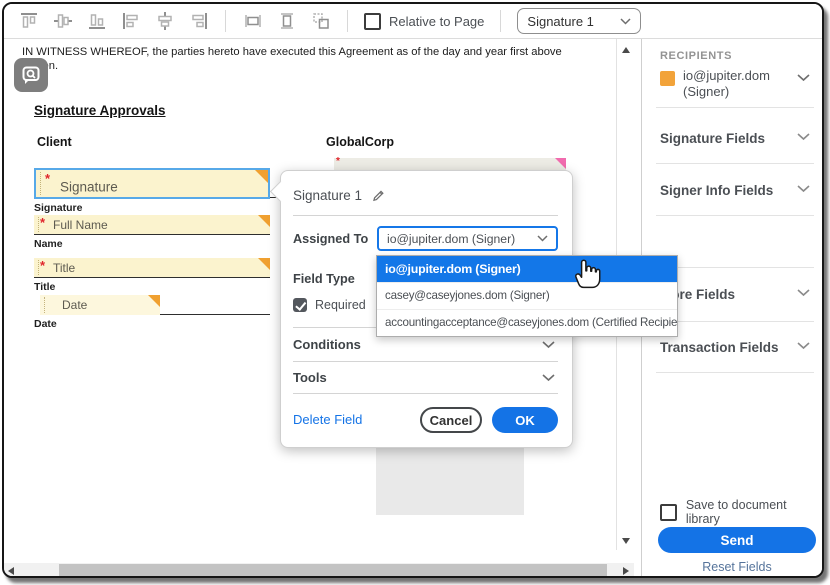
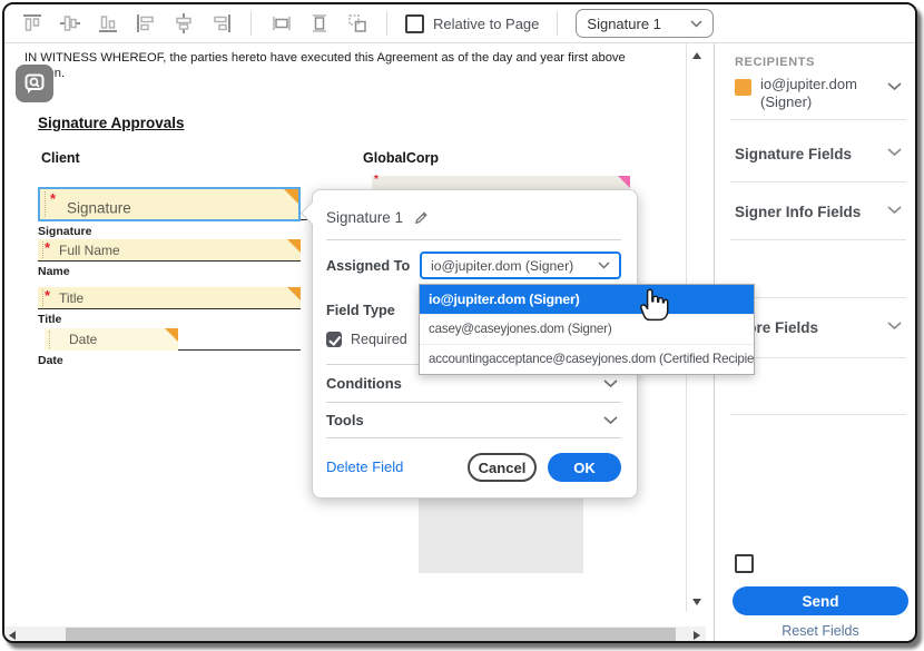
  Relative to Page
  Signature 1
  IN WITNESS WHEREOF, the parties hereto have executed this Agreement as of the day and year first above n.
  Signature Approvals
  Client
  GlobalCorp
  *
  Signature
  Signature
  *
  Full Name
  Name
  *
  Title
  Title
  Date
  Date
  *
  Signature 1
  Assigned To
  io@jupiter.dom (Signer)
  Field Type
  Required
  Conditions
  Tools
  Delete Field
  Cancel
  OK
  io@jupiter.dom (Signer)
  casey@caseyjones.dom (Signer)
  accountingacceptance@caseyjones.dom (Certified Recipie
  RECIPIENTS
  io@jupiter.dom
  (Signer)
  Signature Fields
  Signer Info Fields
  re Fields
- Transaction Fields
- Save to document library
  Send
  Reset Fields
